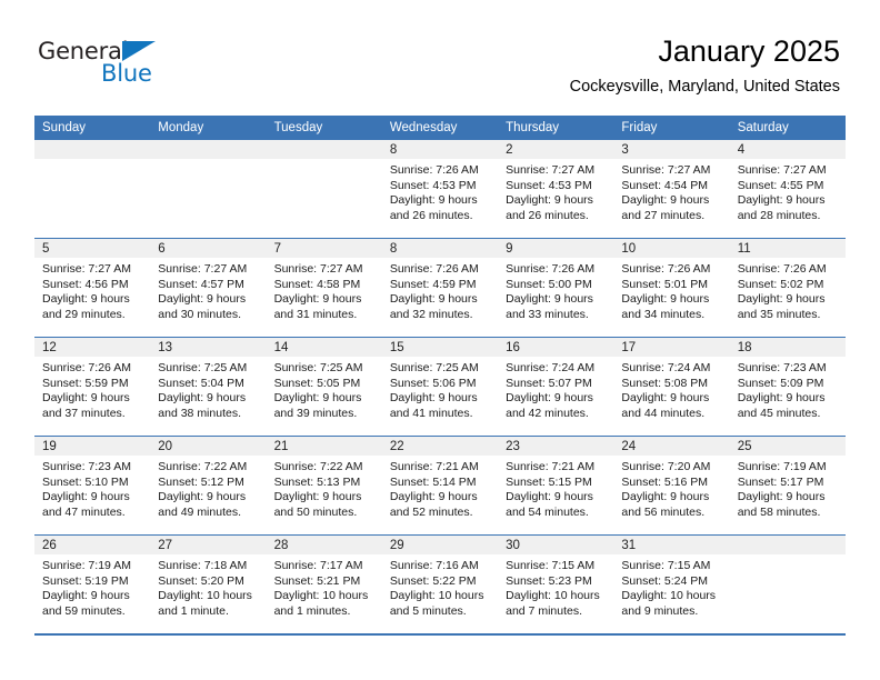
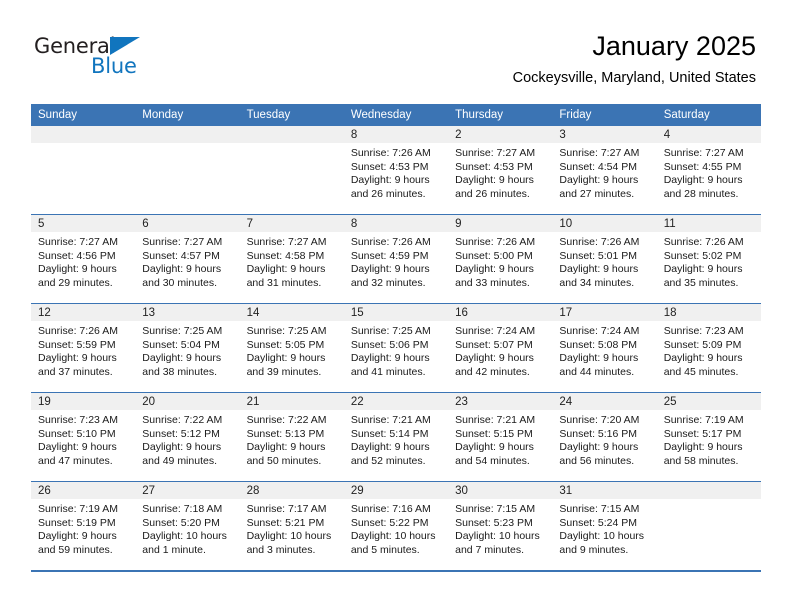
  General
  Blue
  January 2025
  Cockeysville, Maryland, United States
  Sunday	Monday	Tuesday	Wednesday	Thursday	Friday	Saturday
  			8Sunrise: 7:26 AMSunset: 4:53 PMDaylight: 9 hoursand 26 minutes.	2Sunrise: 7:27 AMSunset: 4:53 PMDaylight: 9 hoursand 26 minutes.	3Sunrise: 7:27 AMSunset: 4:54 PMDaylight: 9 hoursand 27 minutes.	4Sunrise: 7:27 AMSunset: 4:55 PMDaylight: 9 hoursand 28 minutes.
  5Sunrise: 7:27 AMSunset: 4:56 PMDaylight: 9 hoursand 29 minutes.	6Sunrise: 7:27 AMSunset: 4:57 PMDaylight: 9 hoursand 30 minutes.	7Sunrise: 7:27 AMSunset: 4:58 PMDaylight: 9 hoursand 31 minutes.	8Sunrise: 7:26 AMSunset: 4:59 PMDaylight: 9 hoursand 32 minutes.	9Sunrise: 7:26 AMSunset: 5:00 PMDaylight: 9 hoursand 33 minutes.	10Sunrise: 7:26 AMSunset: 5:01 PMDaylight: 9 hoursand 34 minutes.	11Sunrise: 7:26 AMSunset: 5:02 PMDaylight: 9 hoursand 35 minutes.
  12Sunrise: 7:26 AMSunset: 5:59 PMDaylight: 9 hoursand 37 minutes.	13Sunrise: 7:25 AMSunset: 5:04 PMDaylight: 9 hoursand 38 minutes.	14Sunrise: 7:25 AMSunset: 5:05 PMDaylight: 9 hoursand 39 minutes.	15Sunrise: 7:25 AMSunset: 5:06 PMDaylight: 9 hoursand 41 minutes.	16Sunrise: 7:24 AMSunset: 5:07 PMDaylight: 9 hoursand 42 minutes.	17Sunrise: 7:24 AMSunset: 5:08 PMDaylight: 9 hoursand 44 minutes.	18Sunrise: 7:23 AMSunset: 5:09 PMDaylight: 9 hoursand 45 minutes.
  19Sunrise: 7:23 AMSunset: 5:10 PMDaylight: 9 hoursand 47 minutes.	20Sunrise: 7:22 AMSunset: 5:12 PMDaylight: 9 hoursand 49 minutes.	21Sunrise: 7:22 AMSunset: 5:13 PMDaylight: 9 hoursand 50 minutes.	22Sunrise: 7:21 AMSunset: 5:14 PMDaylight: 9 hoursand 52 minutes.	23Sunrise: 7:21 AMSunset: 5:15 PMDaylight: 9 hoursand 54 minutes.	24Sunrise: 7:20 AMSunset: 5:16 PMDaylight: 9 hoursand 56 minutes.	25Sunrise: 7:19 AMSunset: 5:17 PMDaylight: 9 hoursand 58 minutes.
- 26Sunrise: 7:19 AMSunset: 5:19 PMDaylight: 9 hoursand 59 minutes.	27Sunrise: 7:18 AMSunset: 5:20 PMDaylight: 10 hoursand 1 minute.	28Sunrise: 7:17 AMSunset: 5:21 PMDaylight: 10 hoursand 1 minutes.	29Sunrise: 7:16 AMSunset: 5:22 PMDaylight: 10 hoursand 5 minutes.	30Sunrise: 7:15 AMSunset: 5:23 PMDaylight: 10 hoursand 7 minutes.	31Sunrise: 7:15 AMSunset: 5:24 PMDaylight: 10 hoursand 9 minutes.
+ 26Sunrise: 7:19 AMSunset: 5:19 PMDaylight: 9 hoursand 59 minutes.	27Sunrise: 7:18 AMSunset: 5:20 PMDaylight: 10 hoursand 1 minute.	28Sunrise: 7:17 AMSunset: 5:21 PMDaylight: 10 hoursand 3 minutes.	29Sunrise: 7:16 AMSunset: 5:22 PMDaylight: 10 hoursand 5 minutes.	30Sunrise: 7:15 AMSunset: 5:23 PMDaylight: 10 hoursand 7 minutes.	31Sunrise: 7:15 AMSunset: 5:24 PMDaylight: 10 hoursand 9 minutes.
